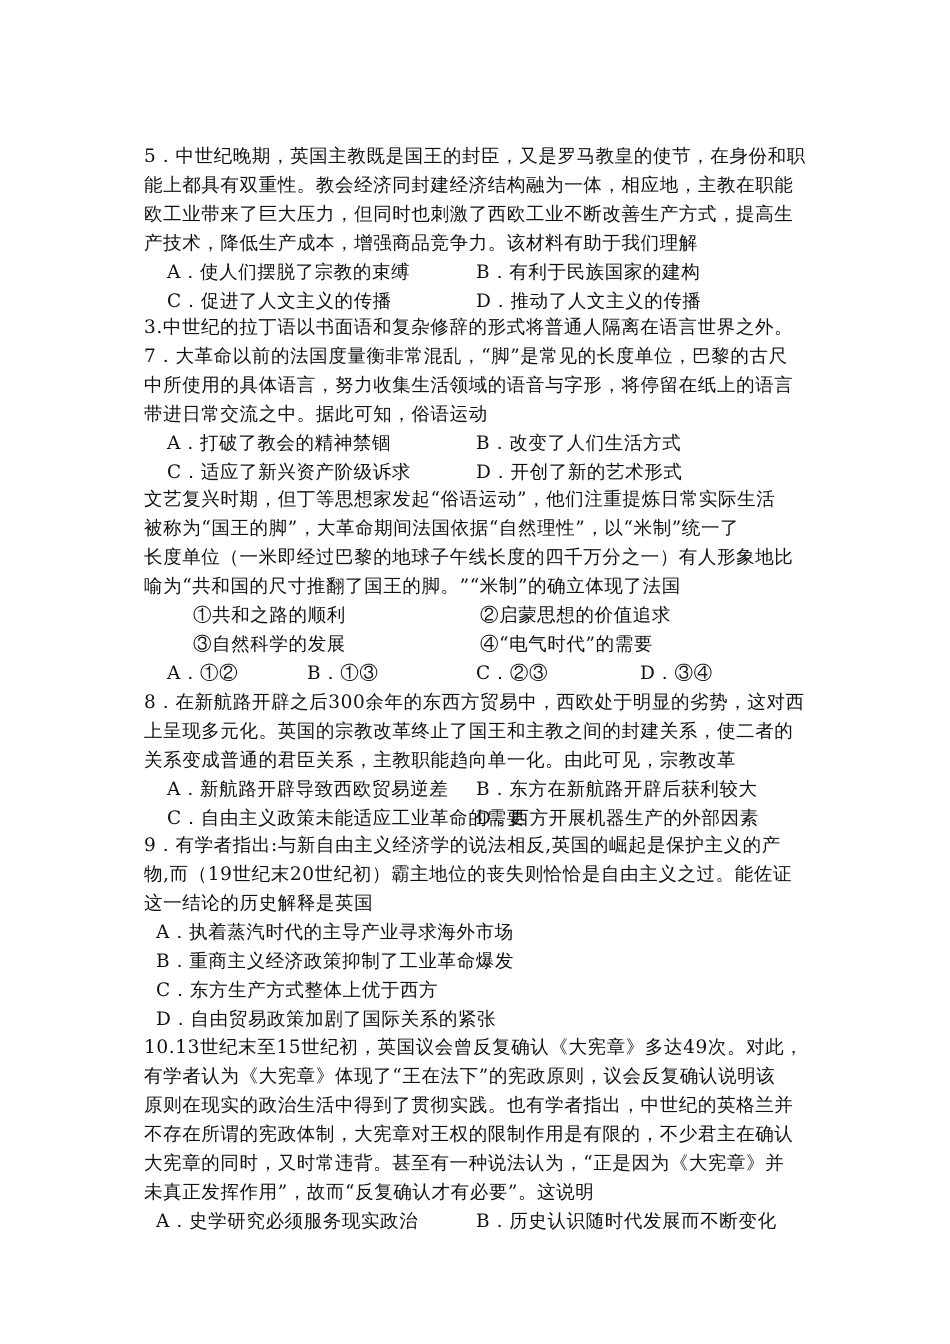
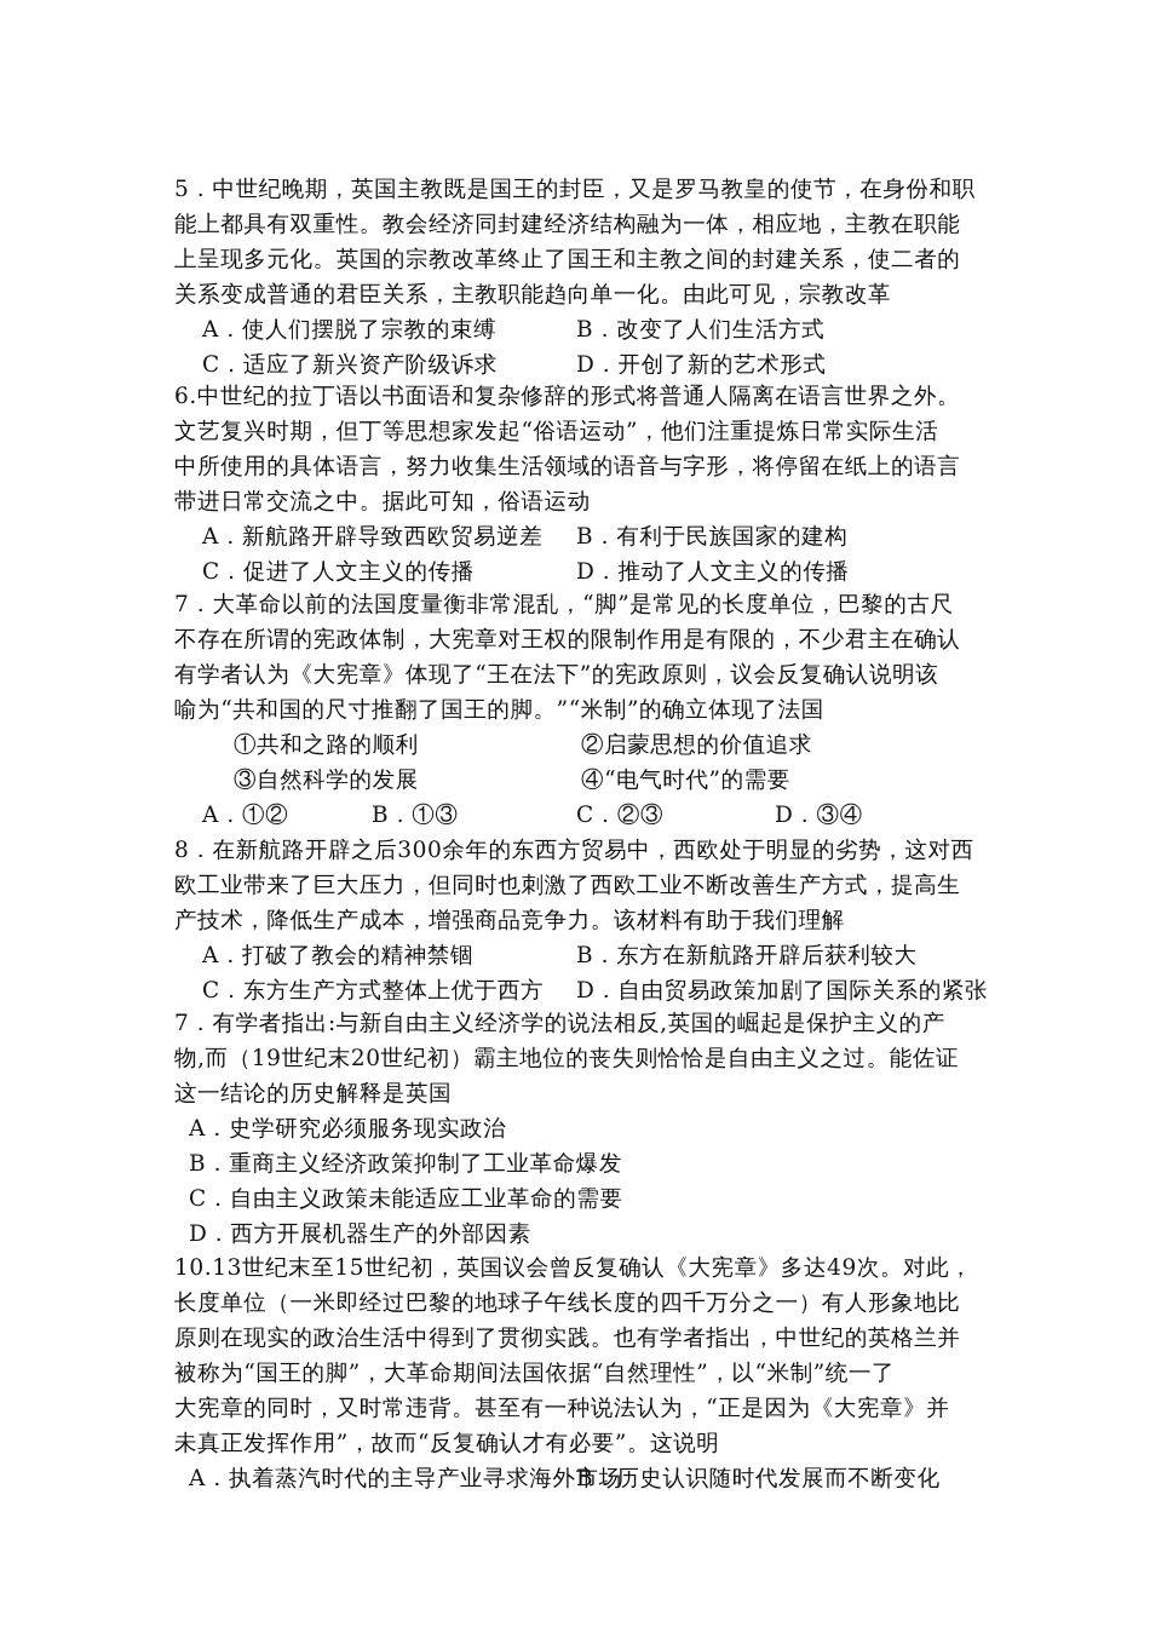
  5．中世纪晚期，英国主教既是国王的封臣，又是罗马教皇的使节，在身份和职
  能上都具有双重性。教会经济同封建经济结构融为一体，相应地，主教在职能
- 欧工业带来了巨大压力，但同时也刺激了西欧工业不断改善生产方式，提高生
+ 上呈现多元化。英国的宗教改革终止了国王和主教之间的封建关系，使二者的
- 产技术，降低生产成本，增强商品竞争力。该材料有助于我们理解
+ 关系变成普通的君臣关系，主教职能趋向单一化。由此可见，宗教改革
  A．使人们摆脱了宗教的束缚
- B．有利于民族国家的建构
+ B．改变了人们生活方式
- C．促进了人文主义的传播
+ C．适应了新兴资产阶级诉求
- D．推动了人文主义的传播
+ D．开创了新的艺术形式
- 3.中世纪的拉丁语以书面语和复杂修辞的形式将普通人隔离在语言世界之外。
+ 6.中世纪的拉丁语以书面语和复杂修辞的形式将普通人隔离在语言世界之外。
- 7．大革命以前的法国度量衡非常混乱，“脚”是常见的长度单位，巴黎的古尺
+ 文艺复兴时期，但丁等思想家发起“俗语运动”，他们注重提炼日常实际生活
  中所使用的具体语言，努力收集生活领域的语音与字形，将停留在纸上的语言
  带进日常交流之中。据此可知，俗语运动
- A．打破了教会的精神禁锢
+ A．新航路开辟导致西欧贸易逆差
- B．改变了人们生活方式
+ B．有利于民族国家的建构
- C．适应了新兴资产阶级诉求
+ C．促进了人文主义的传播
- D．开创了新的艺术形式
+ D．推动了人文主义的传播
- 文艺复兴时期，但丁等思想家发起“俗语运动”，他们注重提炼日常实际生活
+ 7．大革命以前的法国度量衡非常混乱，“脚”是常见的长度单位，巴黎的古尺
- 被称为“国王的脚”，大革命期间法国依据“自然理性”，以“米制”统一了
+ 不存在所谓的宪政体制，大宪章对王权的限制作用是有限的，不少君主在确认
- 长度单位（一米即经过巴黎的地球子午线长度的四千万分之一）有人形象地比
+ 有学者认为《大宪章》体现了“王在法下”的宪政原则，议会反复确认说明该
  喻为“共和国的尺寸推翻了国王的脚。”“米制”的确立体现了法国
  ①共和之路的顺利
  ②启蒙思想的价值追求
  ③自然科学的发展
  ④“电气时代”的需要
  A．①②
  B．①③
  C．②③
  D．③④
  8．在新航路开辟之后300余年的东西方贸易中，西欧处于明显的劣势，这对西
- 上呈现多元化。英国的宗教改革终止了国王和主教之间的封建关系，使二者的
+ 欧工业带来了巨大压力，但同时也刺激了西欧工业不断改善生产方式，提高生
- 关系变成普通的君臣关系，主教职能趋向单一化。由此可见，宗教改革
+ 产技术，降低生产成本，增强商品竞争力。该材料有助于我们理解
- A．新航路开辟导致西欧贸易逆差
+ A．打破了教会的精神禁锢
  B．东方在新航路开辟后获利较大
- C．自由主义政策未能适应工业革命的需要
+ C．东方生产方式整体上优于西方
- D．西方开展机器生产的外部因素
+ D．自由贸易政策加剧了国际关系的紧张
- 9．有学者指出:与新自由主义经济学的说法相反,英国的崛起是保护主义的产
+ 7．有学者指出:与新自由主义经济学的说法相反,英国的崛起是保护主义的产
  物,而（19世纪末20世纪初）霸主地位的丧失则恰恰是自由主义之过。能佐证
  这一结论的历史解释是英国
- A．执着蒸汽时代的主导产业寻求海外市场
+ A．史学研究必须服务现实政治
  B．重商主义经济政策抑制了工业革命爆发
- C．东方生产方式整体上优于西方
+ C．自由主义政策未能适应工业革命的需要
- D．自由贸易政策加剧了国际关系的紧张
+ D．西方开展机器生产的外部因素
  10.13世纪末至15世纪初，英国议会曾反复确认《大宪章》多达49次。对此，
- 有学者认为《大宪章》体现了“王在法下”的宪政原则，议会反复确认说明该
+ 长度单位（一米即经过巴黎的地球子午线长度的四千万分之一）有人形象地比
  原则在现实的政治生活中得到了贯彻实践。也有学者指出，中世纪的英格兰并
- 不存在所谓的宪政体制，大宪章对王权的限制作用是有限的，不少君主在确认
+ 被称为“国王的脚”，大革命期间法国依据“自然理性”，以“米制”统一了
  大宪章的同时，又时常违背。甚至有一种说法认为，“正是因为《大宪章》并
  未真正发挥作用”，故而“反复确认才有必要”。这说明
- A．史学研究必须服务现实政治
+ A．执着蒸汽时代的主导产业寻求海外市场
  B．历史认识随时代发展而不断变化
